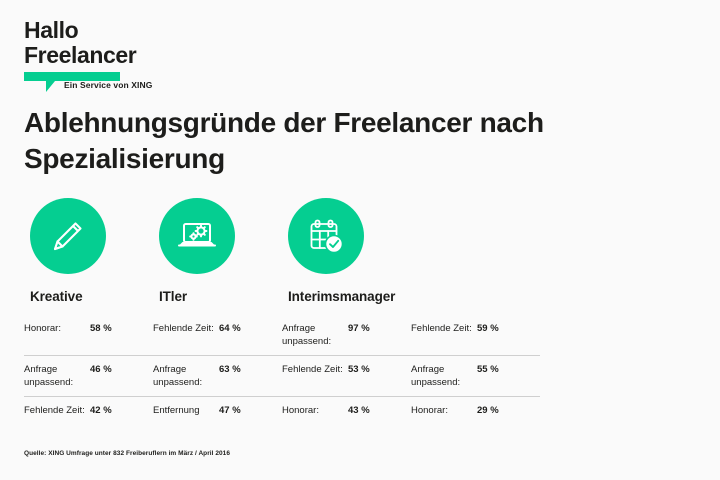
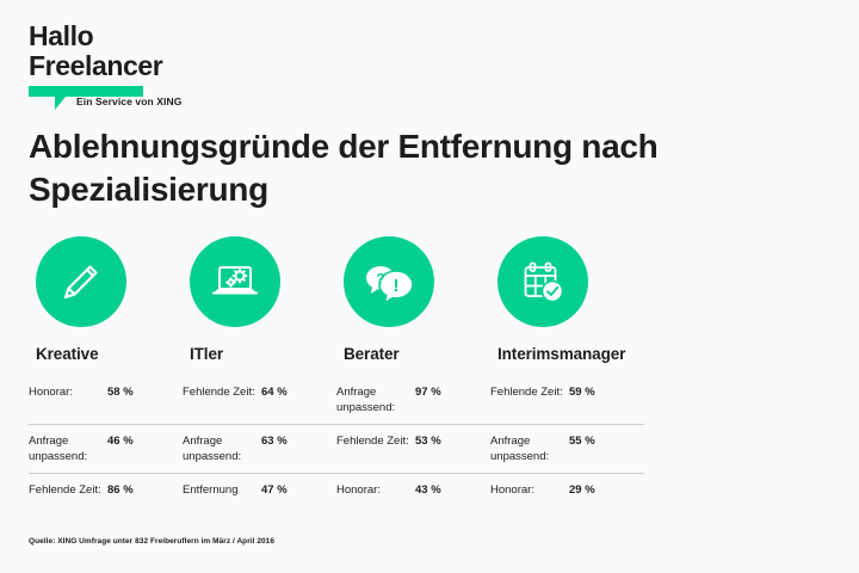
  Hallo
  Freelancer
  Ein Service von XING
- Ablehnungsgründe der Freelancer nach Spezialisierung
+ Ablehnungsgründe der Entfernung nach Spezialisierung
  Kreative
  ITler
+ ?
+ !
+ Berater
  Interimsmanager
  Honorar:
  58 %
  Fehlende Zeit:
  64 %
  Anfrage unpassend:
  97 %
  Fehlende Zeit:
  59 %
  Anfrage unpassend:
  46 %
  Anfrage unpassend:
  63 %
  Fehlende Zeit:
  53 %
  Anfrage unpassend:
  55 %
  Fehlende Zeit:
- 42 %
+ 86 %
  Entfernung
  47 %
  Honorar:
  43 %
  Honorar:
  29 %
